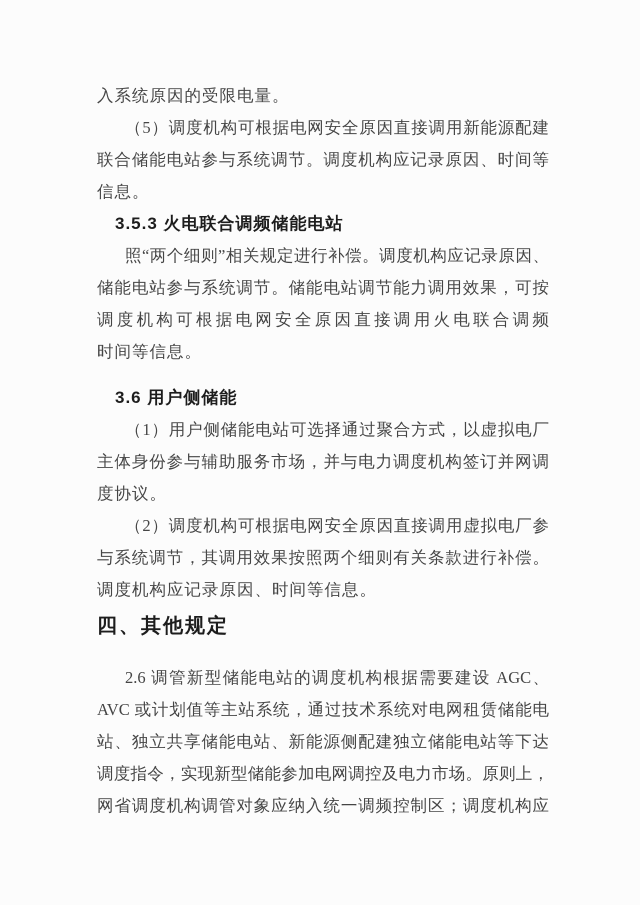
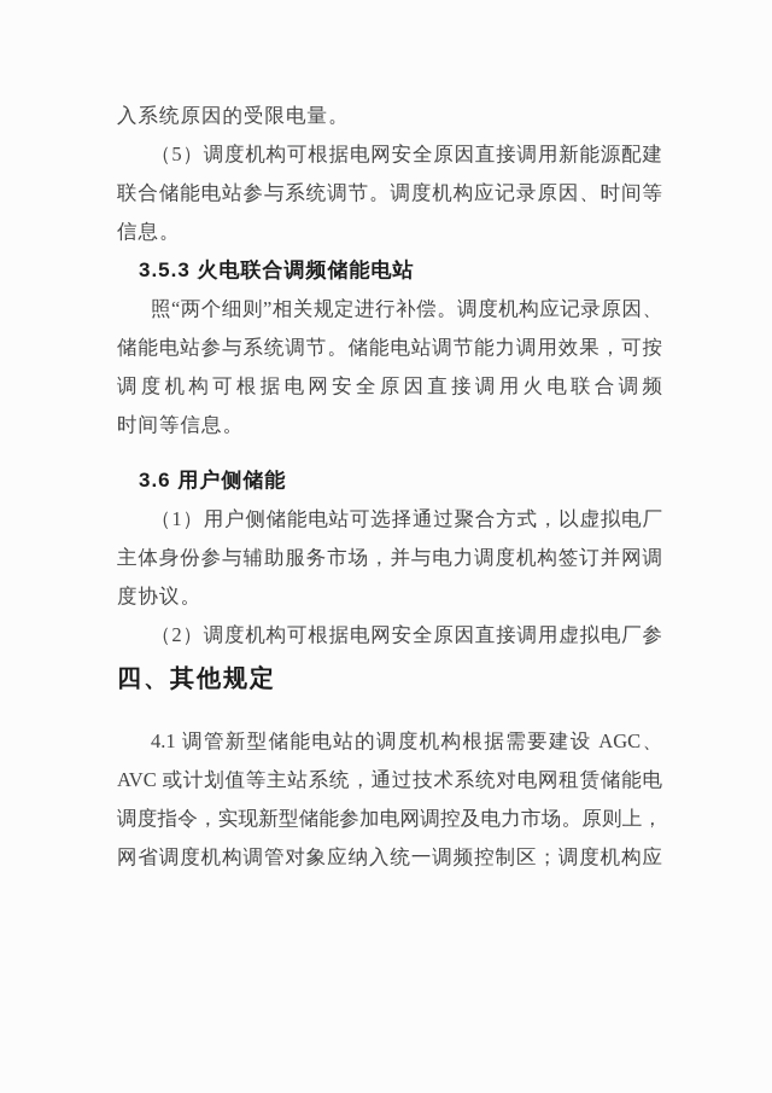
  入系统原因的受限电量。
  （5）调度机构可根据电网安全原因直接调用新能源配建
  联合储能电站参与系统调节。调度机构应记录原因、时间等
  信息。
  3.5.3 火电联合调频储能电站
  照“两个细则”相关规定进行补偿。调度机构应记录原因、
  储能电站参与系统调节。储能电站调节能力调用效果，可按
  调度机构可根据电网安全原因直接调用火电联合调频
  时间等信息。
  3.6 用户侧储能
  （1）用户侧储能电站可选择通过聚合方式，以虚拟电厂
  主体身份参与辅助服务市场，并与电力调度机构签订并网调
  度协议。
  （2）调度机构可根据电网安全原因直接调用虚拟电厂参
- 与系统调节，其调用效果按照两个细则有关条款进行补偿。
- 调度机构应记录原因、时间等信息。
  四、其他规定
- 2.6 调管新型储能电站的调度机构根据需要建设 AGC、
+ 4.1 调管新型储能电站的调度机构根据需要建设 AGC、
  AVC 或计划值等主站系统，通过技术系统对电网租赁储能电
- 站、独立共享储能电站、新能源侧配建独立储能电站等下达
  调度指令，实现新型储能参加电网调控及电力市场。原则上，
  网省调度机构调管对象应纳入统一调频控制区；调度机构应
